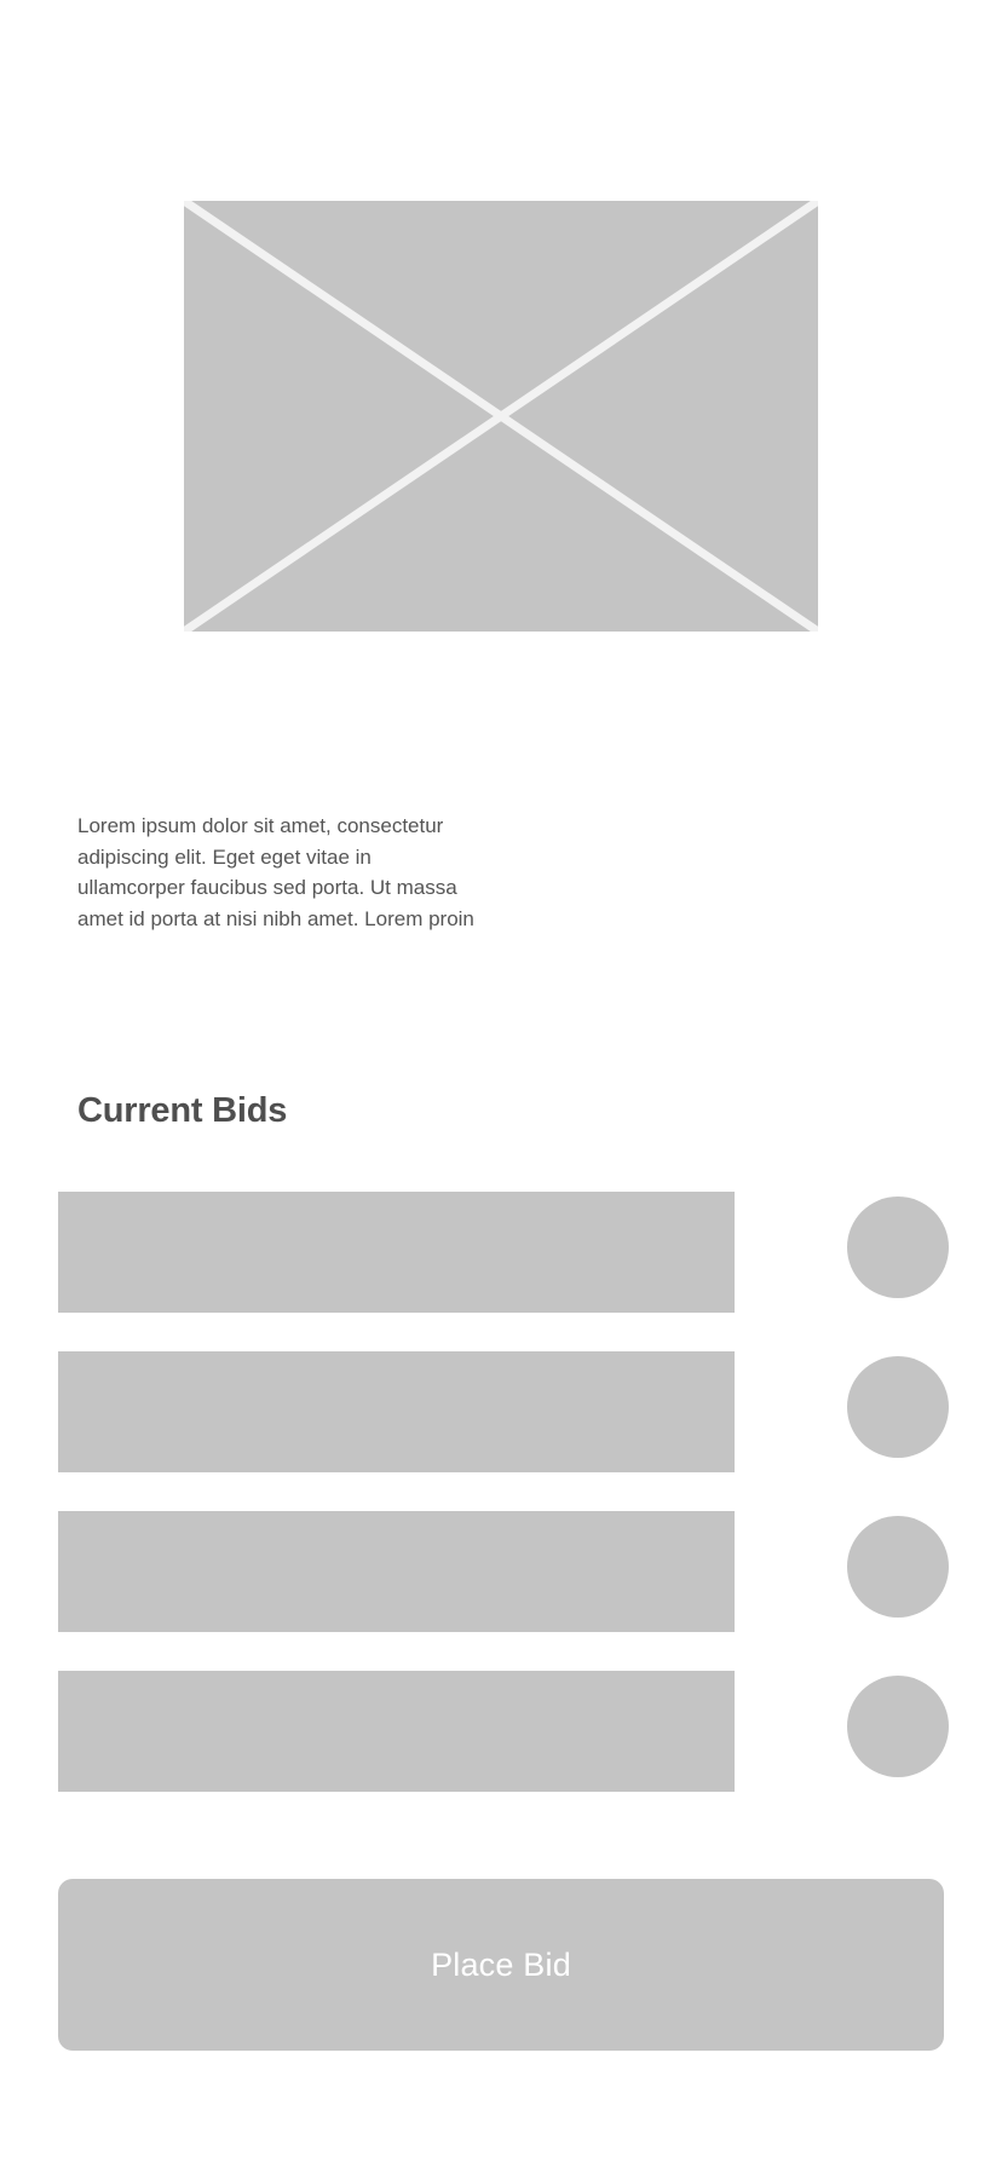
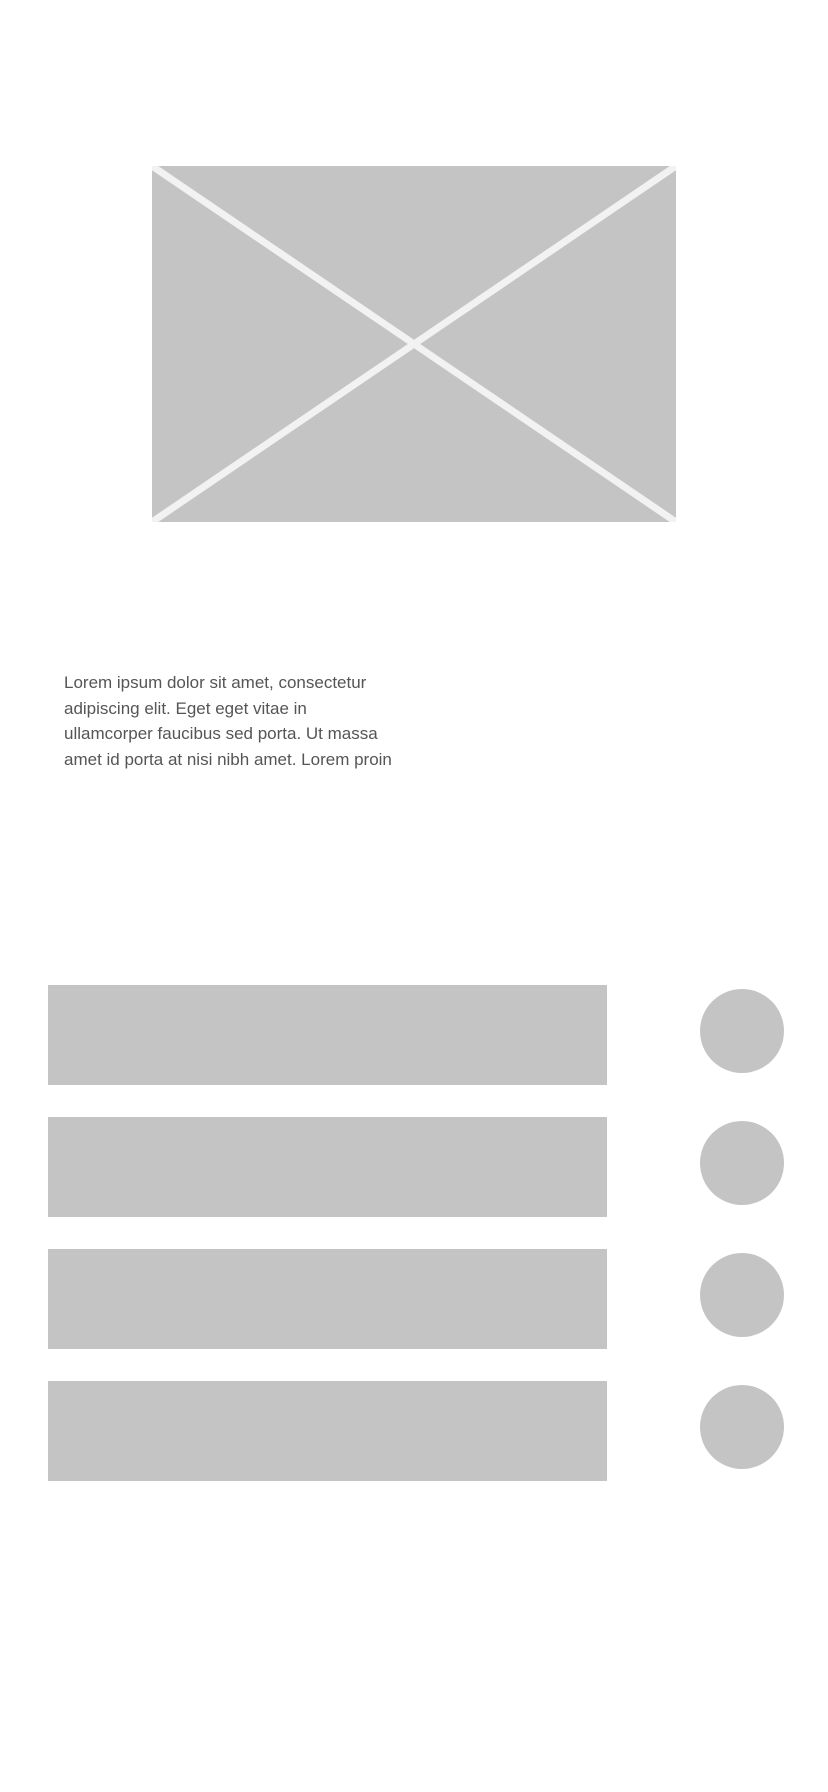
  Lorem ipsum dolor sit amet, consectetur adipiscing elit. Eget eget vitae in ullamcorper faucibus sed porta. Ut massa amet id porta at nisi nibh amet. Lorem proin
- Current Bids
- Place Bid
